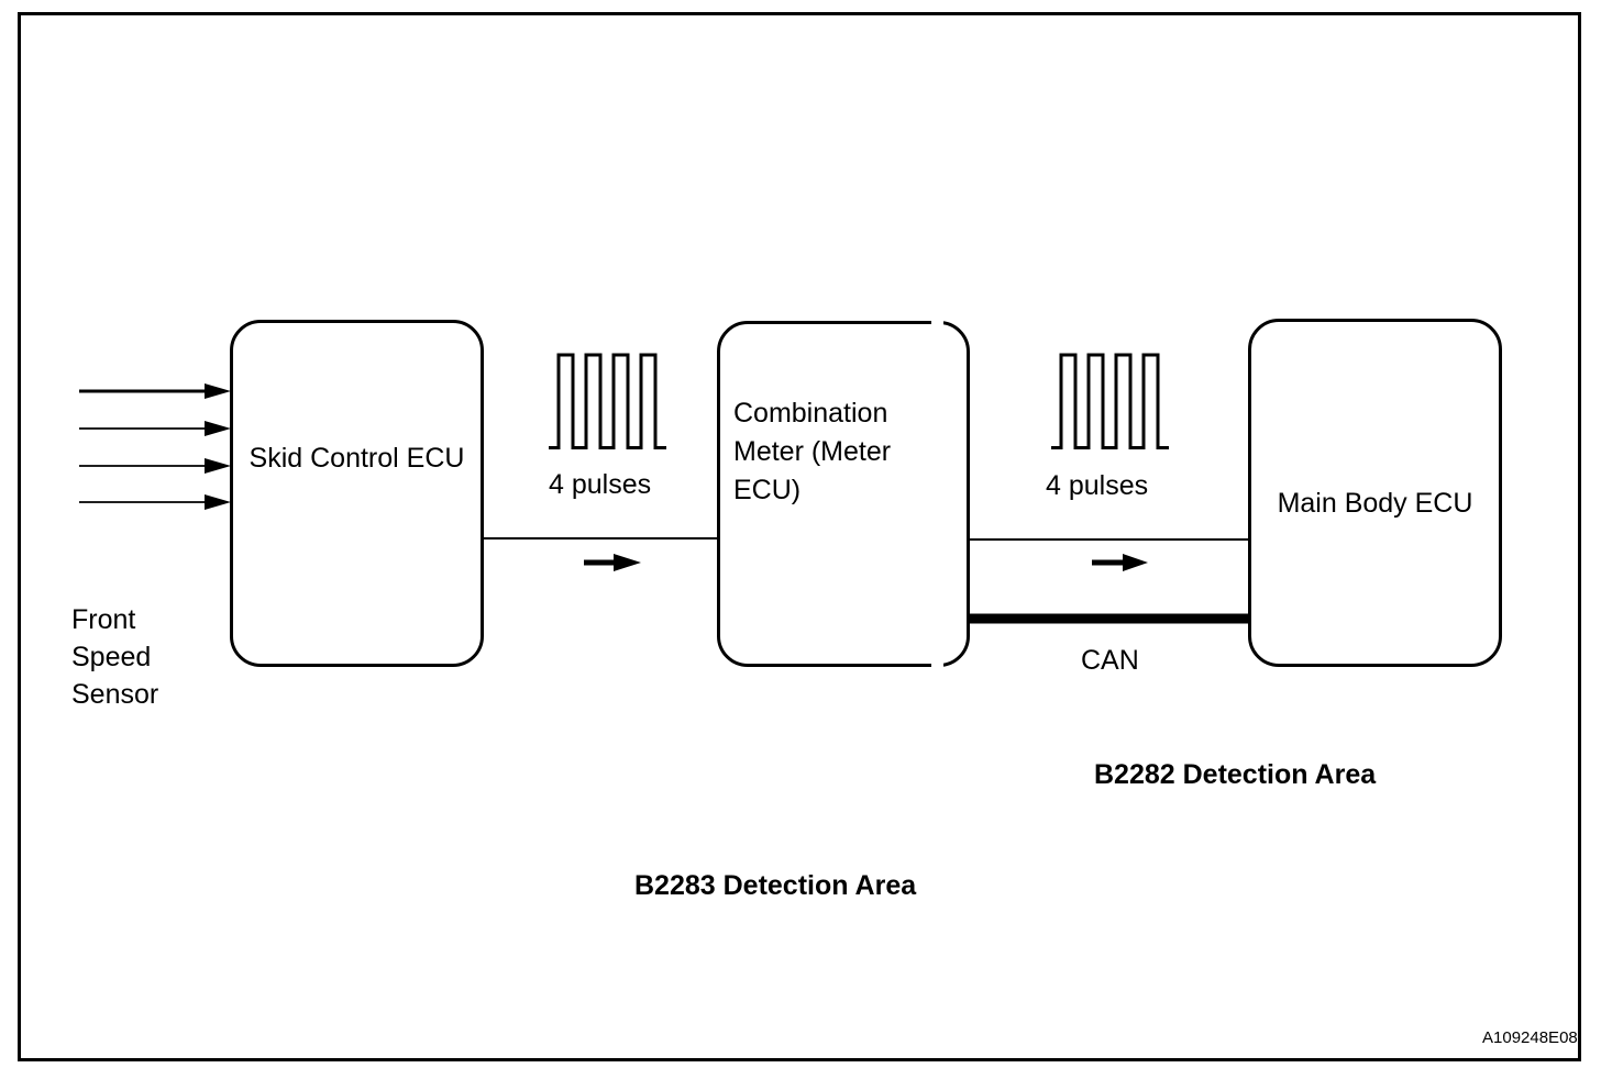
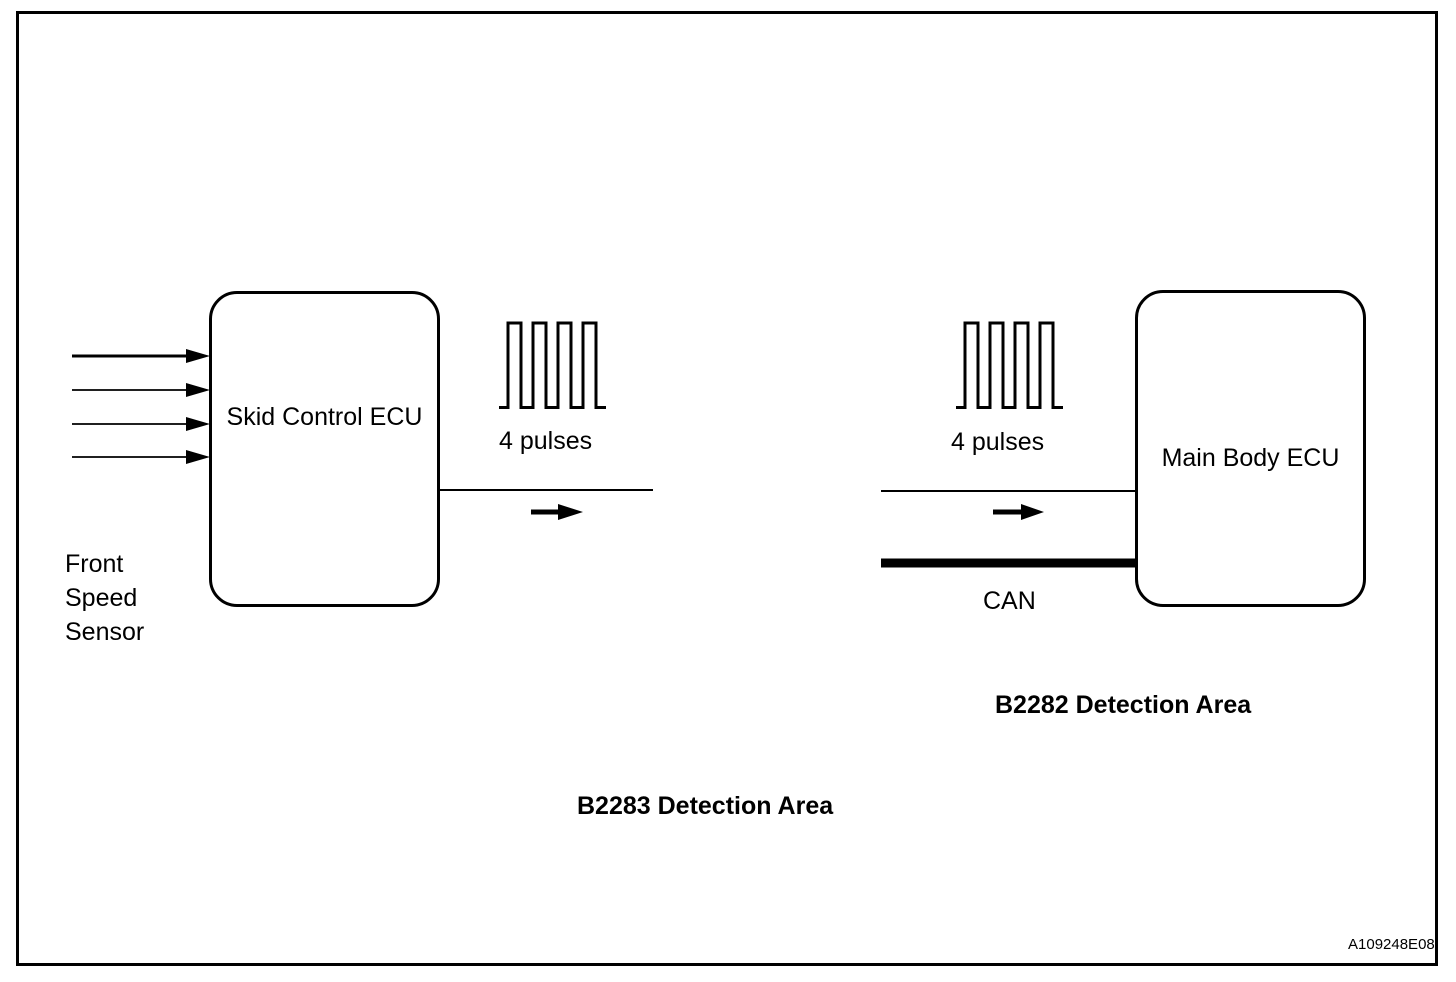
  Skid Control ECU
- Combination Meter (Meter ECU)
  Main Body ECU
  Front
  Speed
  Sensor
  4 pulses
  4 pulses
  CAN
  B2282 Detection Area
  B2283 Detection Area
  A109248E08
